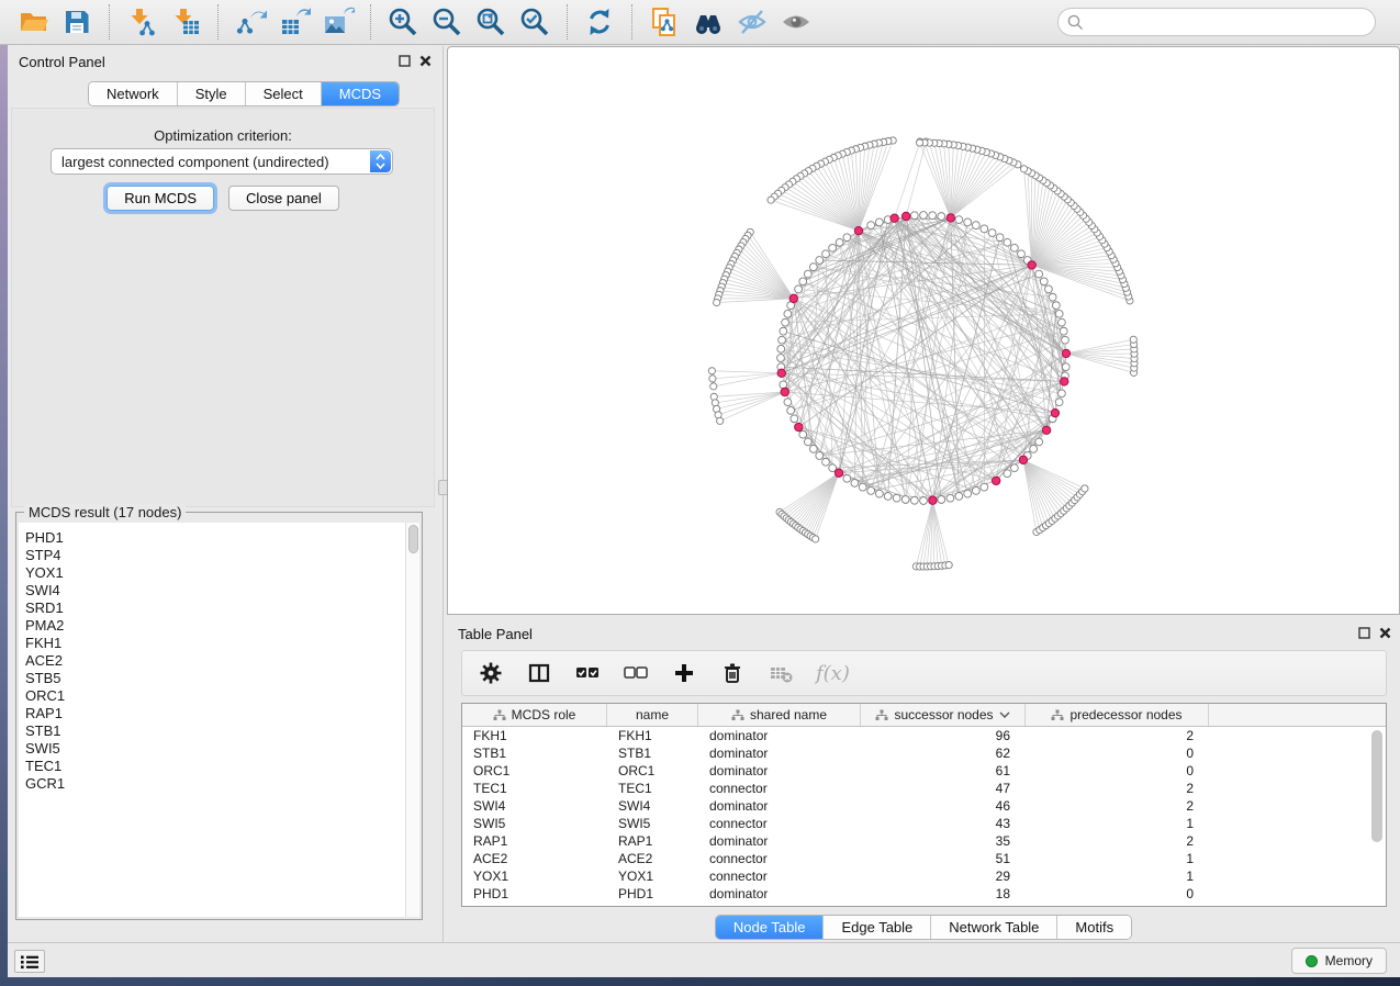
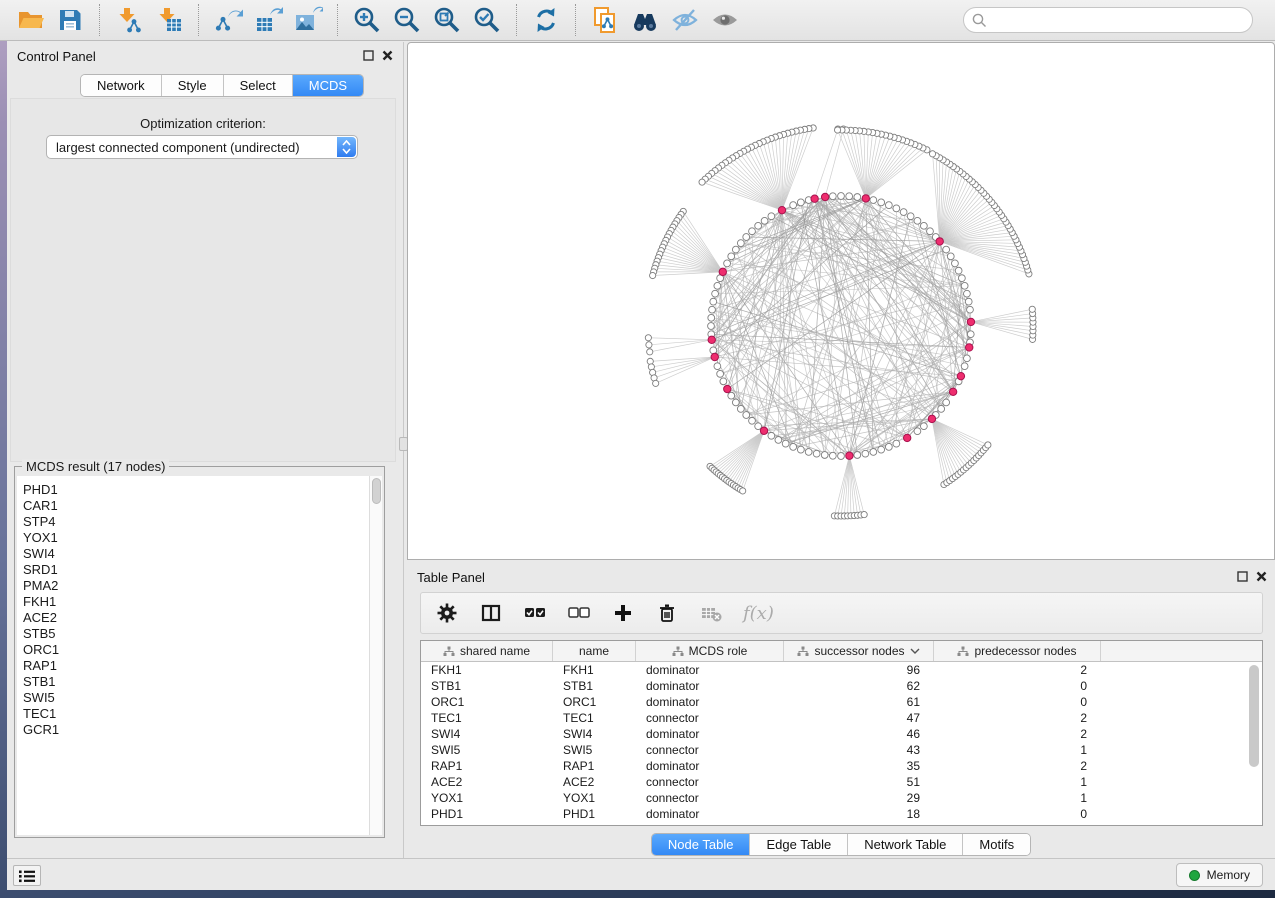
  Control Panel
  Network
  Style
  Select
  MCDS
  Optimization criterion:
  largest connected component (undirected)
- Run MCDS
- Close panel
  MCDS result (17 nodes)
  PHD1
+ CAR1
  STP4
  YOX1
  SWI4
  SRD1
  PMA2
  FKH1
  ACE2
  STB5
  ORC1
  RAP1
  STB1
  SWI5
  TEC1
  GCR1
  Table Panel
  f(x)
- MCDS role
+ shared name
  name
- shared name
+ MCDS role
  successor nodes
  predecessor nodes
  FKH1
  FKH1
  dominator
  96
  2
  STB1
  STB1
  dominator
  62
  0
  ORC1
  ORC1
  dominator
  61
  0
  TEC1
  TEC1
  connector
  47
  2
  SWI4
  SWI4
  dominator
  46
  2
  SWI5
  SWI5
  connector
  43
  1
  RAP1
  RAP1
  dominator
  35
  2
  ACE2
  ACE2
  connector
  51
  1
  YOX1
  YOX1
  connector
  29
  1
  PHD1
  PHD1
  dominator
  18
  0
  Node Table
  Edge Table
  Network Table
  Motifs
  Memory
